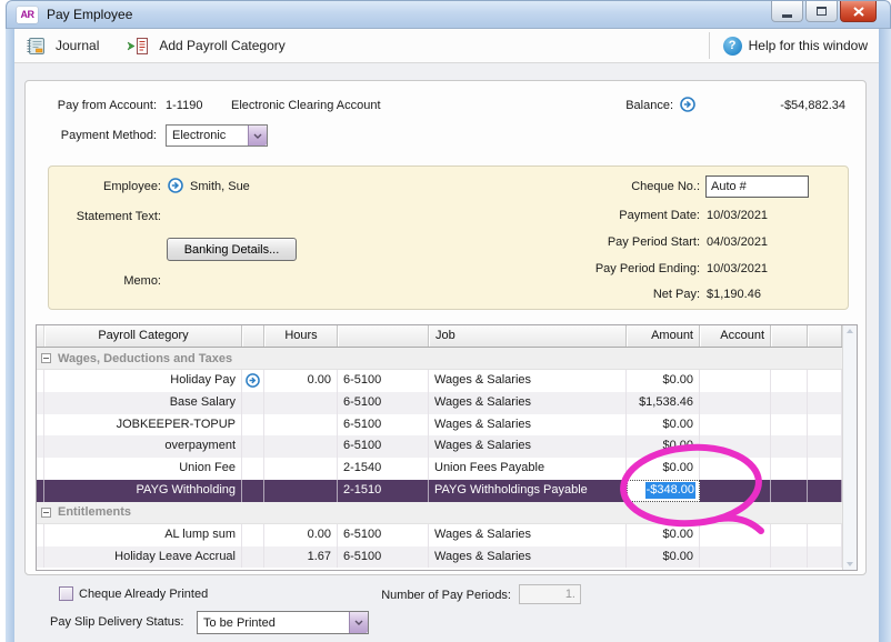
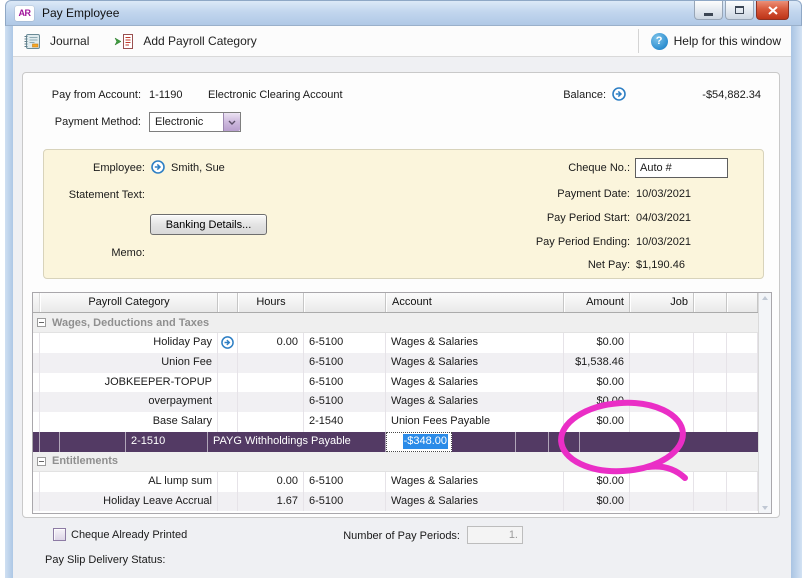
  AR
  Pay Employee
  Journal
  Add Payroll Category
  ?
  Help for this window
  Pay from Account:
  1-1190
  Electronic Clearing Account
  Balance:
  -$54,882.34
  Payment Method:
  Electronic
  Employee:
  Smith, Sue
  Statement Text:
  Banking Details...
  Memo:
  Cheque No.:
  Auto #
  Payment Date:
  10/03/2021
  Pay Period Start:
  04/03/2021
  Pay Period Ending:
  10/03/2021
  Net Pay:
  $1,190.46
  Payroll Category
  Hours
- Job
+ Account
  Amount
- Account
+ Job
  Wages, Deductions and Taxes
  Holiday Pay
  0.00
  6-5100
  Wages & Salaries
  $0.00
- Base Salary
+ Union Fee
  6-5100
  Wages & Salaries
  $1,538.46
  JOBKEEPER-TOPUP
  6-5100
  Wages & Salaries
  $0.00
  overpayment
  6-5100
  Wages & Salaries
- Union Fee
+ Base Salary
  2-1540
  Union Fees Payable
  $0.00
- PAYG Withholding
  2-1510
  PAYG Withholdings Payable
  -$348.00
  Entitlements
  AL lump sum
  0.00
  6-5100
  Wages & Salaries
  $0.00
  Holiday Leave Accrual
  1.67
  6-5100
  Wages & Salaries
  $0.00
  Cheque Already Printed
  Number of Pay Periods:
  1.
  Pay Slip Delivery Status:
- To be Printed
